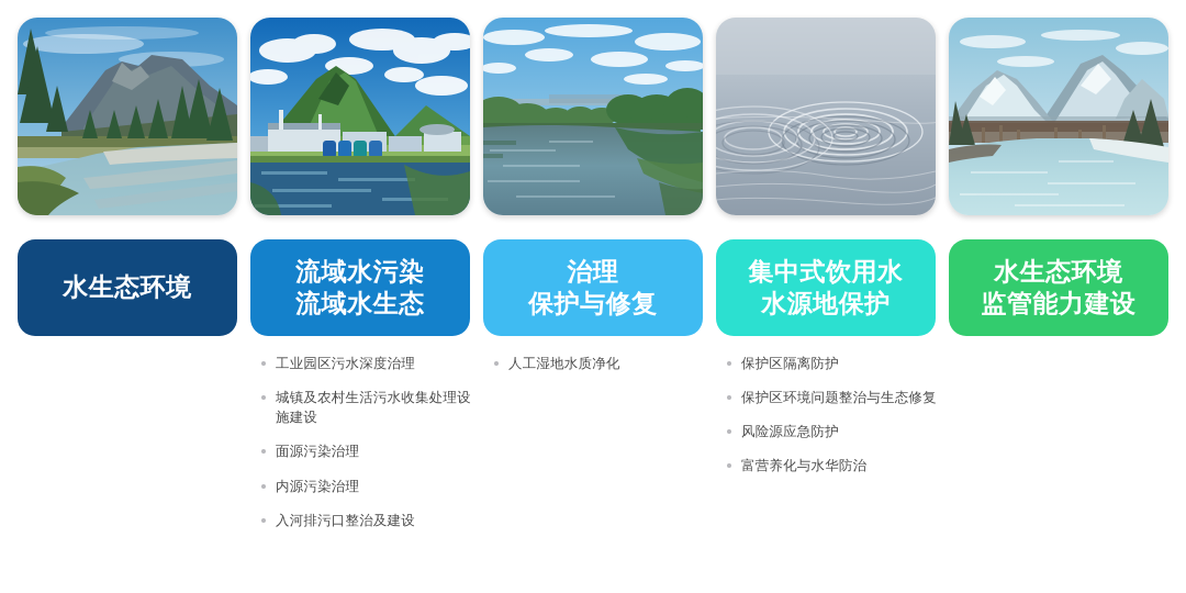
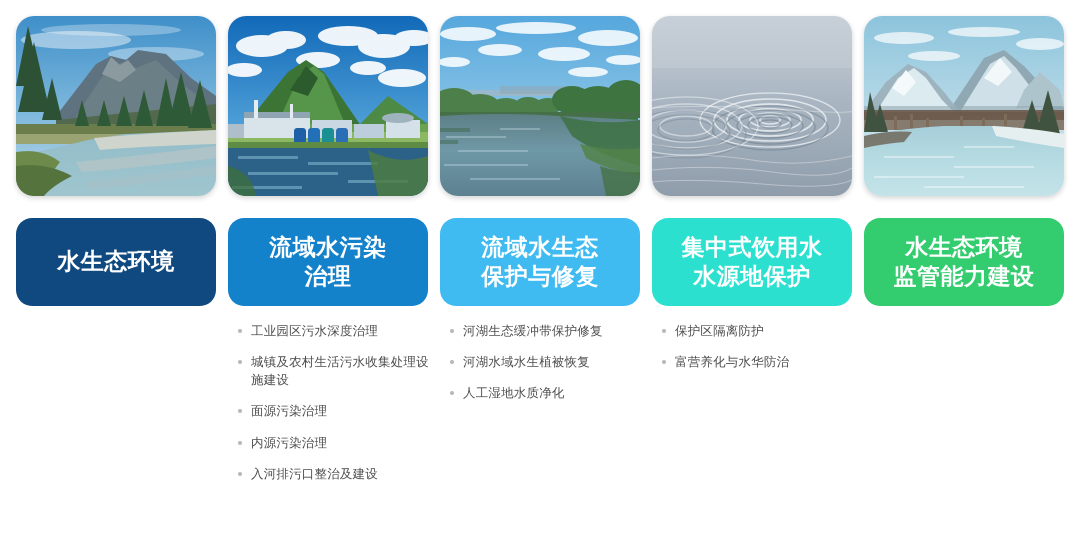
  水生态环境
  流域水污染
- 流域水生态
+ 治理
  工业园区污水深度治理
  城镇及农村生活污水收集处理设施建设
  面源污染治理
  内源污染治理
  入河排污口整治及建设
- 治理
+ 流域水生态
  保护与修复
+ 河湖生态缓冲带保护修复
+ 河湖水域水生植被恢复
  人工湿地水质净化
  集中式饮用水
  水源地保护
  保护区隔离防护
- 保护区环境问题整治与生态修复
- 风险源应急防护
  富营养化与水华防治
  水生态环境
  监管能力建设
